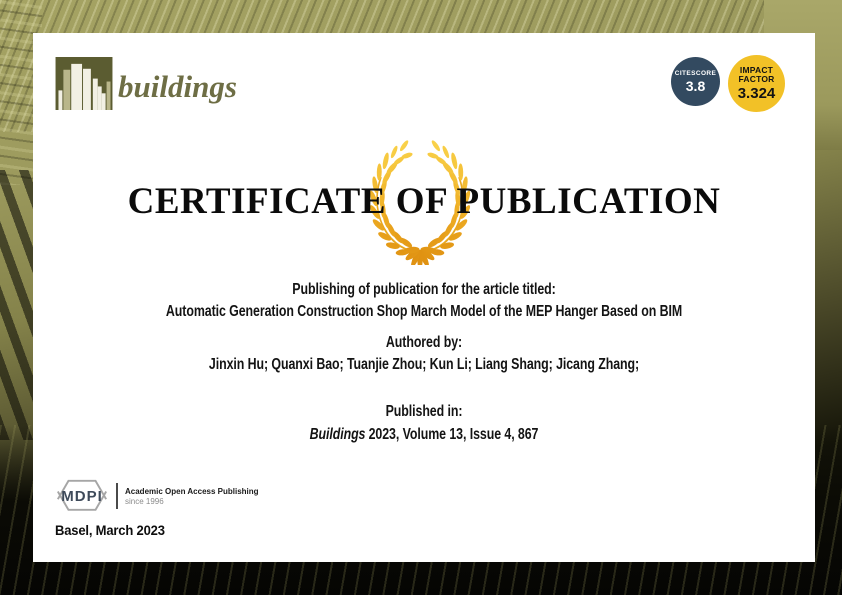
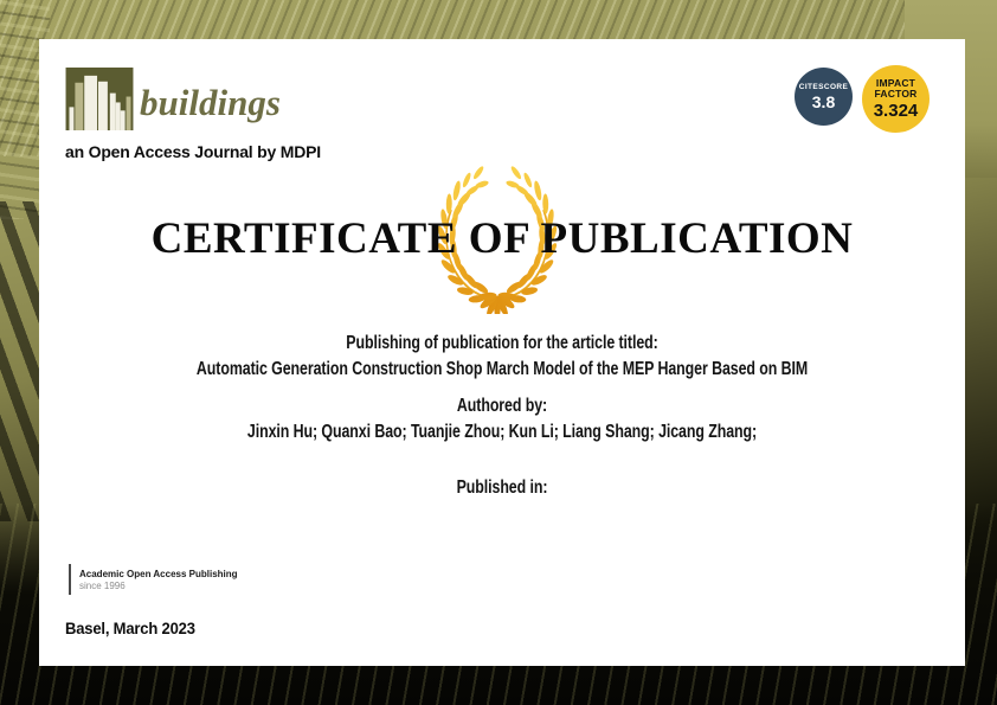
  buildings
+ an Open Access Journal by MDPI
  3.8
  IMPACT
  FACTOR
  3.324
  CERTIFICATE OF PUBLICATION
  Publishing of publication for the article titled:
  Automatic Generation Construction Shop March Model of the MEP Hanger Based on BIM
  Authored by:
  Jinxin Hu; Quanxi Bao; Tuanjie Zhou; Kun Li; Liang Shang; Jicang Zhang;
  Published in:
- Buildings 2023, Volume 13, Issue 4, 867
- MDPI
  Academic Open Access Publishing
  since 1996
  Basel, March 2023
